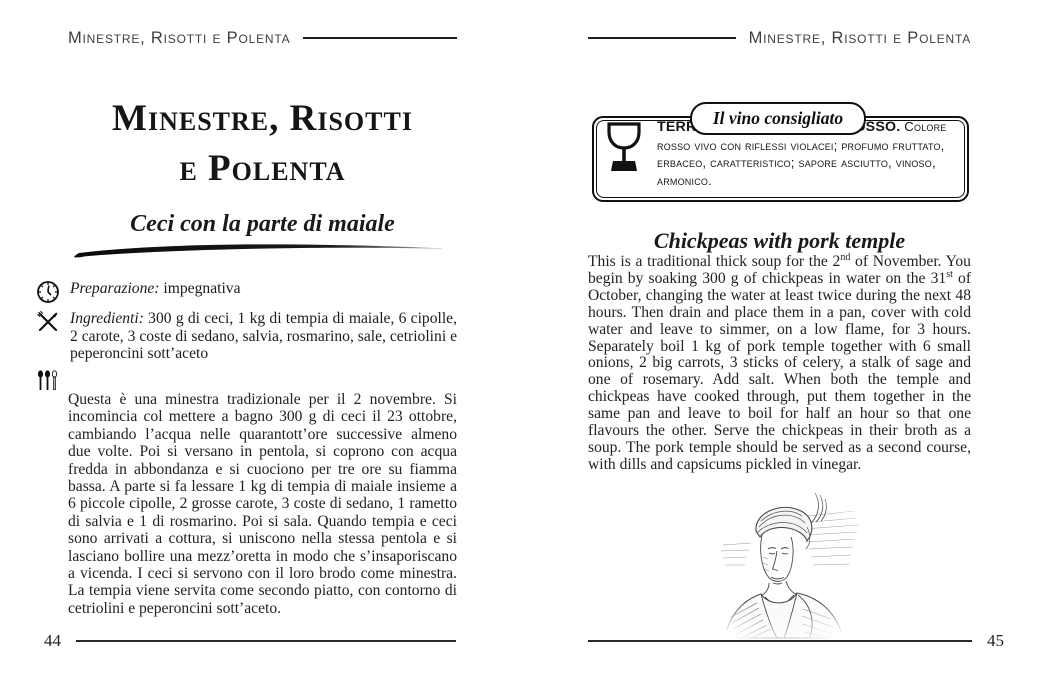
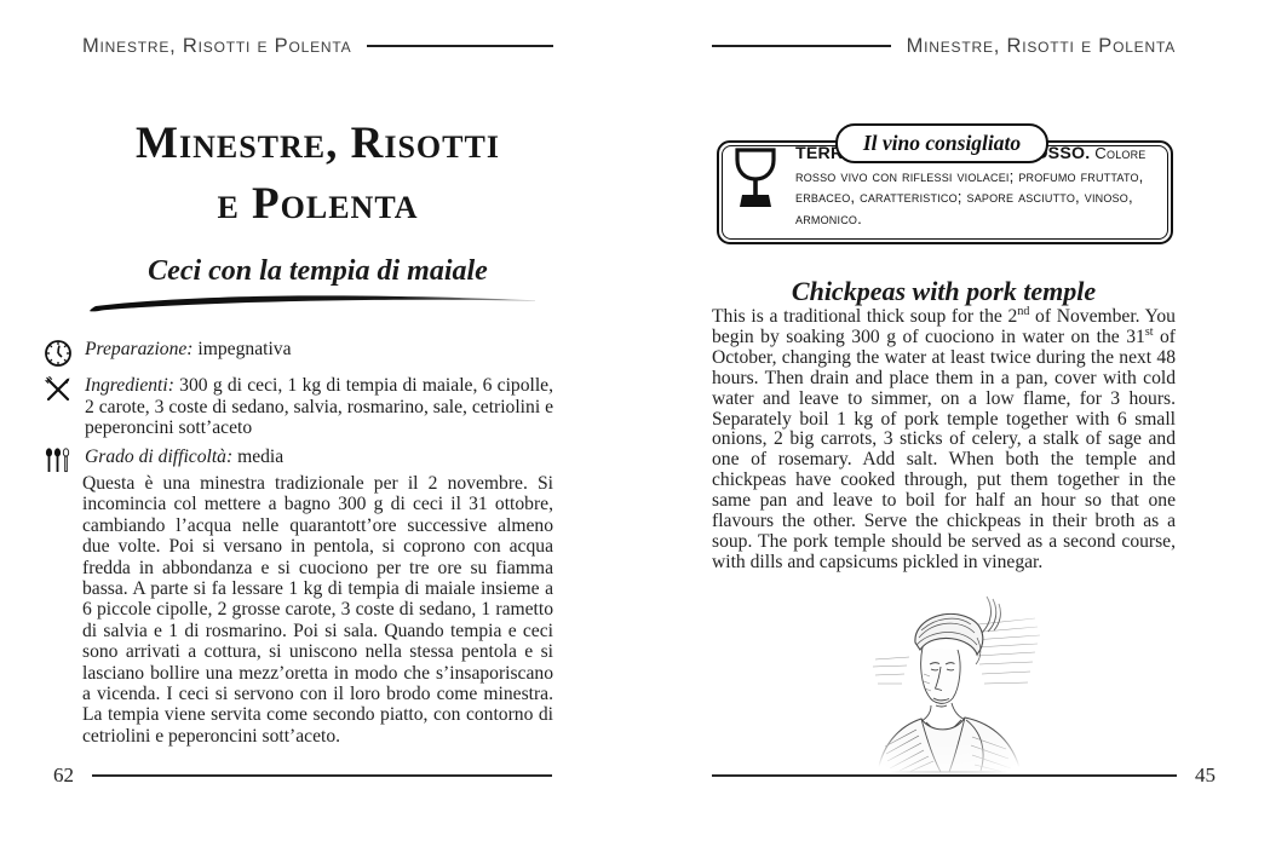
  Minestre, Risotti e Polenta
  Minestre, Risotti
  e Polenta
- Ceci con la parte di maiale
+ Ceci con la tempia di maiale
  Preparazione: impegnativa
  Ingredienti: 300 g di ceci, 1 kg di tempia di maiale, 6 cipolle, 2 carote, 3 coste di sedano, salvia, rosmarino, sale, cetriolini e peperoncini sott’aceto
+ Grado di difficoltà: media
- Questa è una minestra tradizionale per il 2 novembre. Si incomincia col mettere a bagno 300 g di ceci il 23 ottobre, cambiando l’acqua nelle quarantott’ore successive almeno due volte. Poi si versano in pentola, si coprono con acqua fredda in abbondanza e si cuociono per tre ore su fiamma bassa. A parte si fa lessare 1 kg di tempia di maiale insieme a 6 piccole cipolle, 2 grosse carote, 3 coste di sedano, 1 rametto di salvia e 1 di rosmarino. Poi si sala. Quando tempia e ceci sono arrivati a cottura, si uniscono nella stessa pentola e si lasciano bollire una mezz’oretta in modo che s’insaporiscano a vicenda. I ceci si servono con il loro brodo come minestra. La tempia viene servita come secondo piatto, con contorno di cetriolini e peperoncini sott’aceto.
+ Questa è una minestra tradizionale per il 2 novembre. Si incomincia col mettere a bagno 300 g di ceci il 31 ottobre, cambiando l’acqua nelle quarantott’ore successive almeno due volte. Poi si versano in pentola, si coprono con acqua fredda in abbondanza e si cuociono per tre ore su fiamma bassa. A parte si fa lessare 1 kg di tempia di maiale insieme a 6 piccole cipolle, 2 grosse carote, 3 coste di sedano, 1 rametto di salvia e 1 di rosmarino. Poi si sala. Quando tempia e ceci sono arrivati a cottura, si uniscono nella stessa pentola e si lasciano bollire una mezz’oretta in modo che s’insaporiscano a vicenda. I ceci si servono con il loro brodo come minestra. La tempia viene servita come secondo piatto, con contorno di cetriolini e peperoncini sott’aceto.
- 44
+ 62
  Minestre, Risotti e Polenta
  Il vino consigliato
  TERSSO. Colore rosso vivo con riflessi violacei; profumo fruttato, erbaceo, caratteristico; sapore asciutto, vinoso, armonico.
  Chickpeas with pork temple
- This is a traditional thick soup for the 2nd of November. You begin by soaking 300 g of chickpeas in water on the 31st of October, changing the water at least twice during the next 48 hours. Then drain and place them in a pan, cover with cold water and leave to simmer, on a low flame, for 3 hours. Separately boil 1 kg of pork temple together with 6 small onions, 2 big carrots, 3 sticks of celery, a stalk of sage and one of rosemary. Add salt. When both the temple and chickpeas have cooked through, put them together in the same pan and leave to boil for half an hour so that one flavours the other. Serve the chickpeas in their broth as a soup. The pork temple should be served as a second course, with dills and capsicums pickled in vinegar.
+ This is a traditional thick soup for the 2nd of November. You begin by soaking 300 g of cuociono in water on the 31st of October, changing the water at least twice during the next 48 hours. Then drain and place them in a pan, cover with cold water and leave to simmer, on a low flame, for 3 hours. Separately boil 1 kg of pork temple together with 6 small onions, 2 big carrots, 3 sticks of celery, a stalk of sage and one of rosemary. Add salt. When both the temple and chickpeas have cooked through, put them together in the same pan and leave to boil for half an hour so that one flavours the other. Serve the chickpeas in their broth as a soup. The pork temple should be served as a second course, with dills and capsicums pickled in vinegar.
  45
